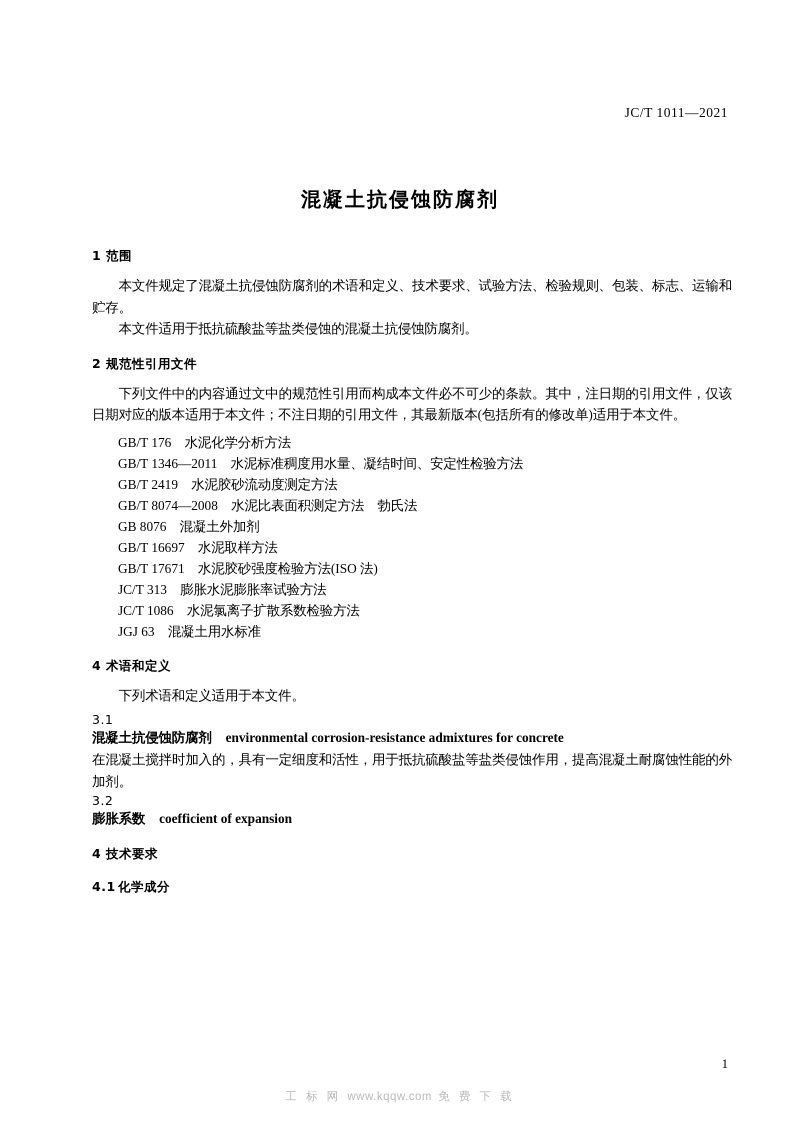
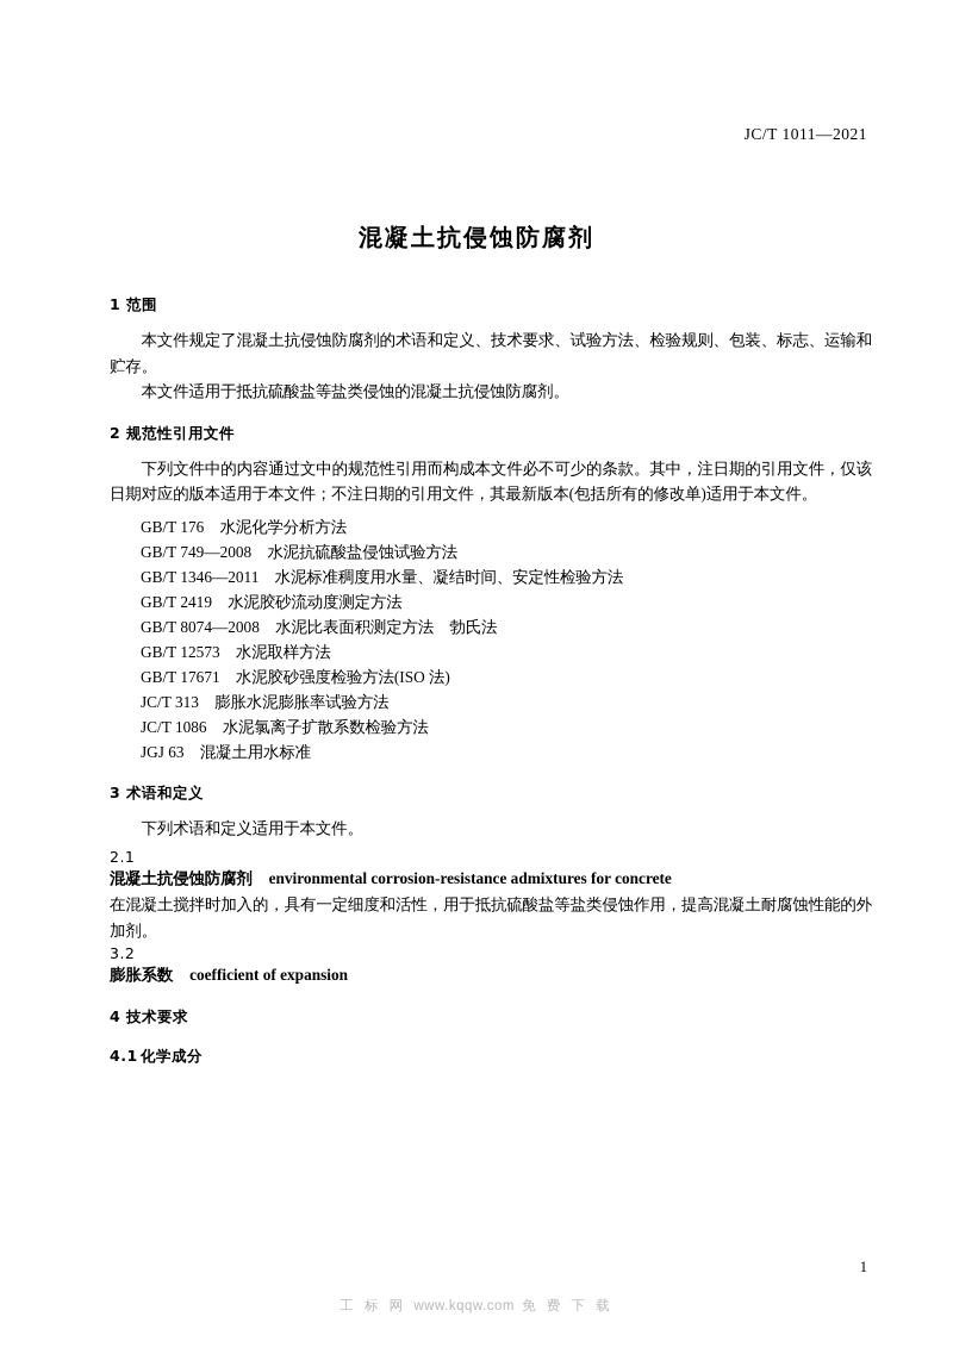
  JC/T 1011—2021
  混凝土抗侵蚀防腐剂
  1 范围
  本文件规定了混凝土抗侵蚀防腐剂的术语和定义、技术要求、试验方法、检验规则、包装、标志、运输和贮存。
  本文件适用于抵抗硫酸盐等盐类侵蚀的混凝土抗侵蚀防腐剂。
  2 规范性引用文件
  下列文件中的内容通过文中的规范性引用而构成本文件必不可少的条款。其中，注日期的引用文件，仅该日期对应的版本适用于本文件；不注日期的引用文件，其最新版本(包括所有的修改单)适用于本文件。
  GB/T 176 水泥化学分析方法
+ GB/T 749—2008 水泥抗硫酸盐侵蚀试验方法
  GB/T 1346—2011 水泥标准稠度用水量、凝结时间、安定性检验方法
  GB/T 2419 水泥胶砂流动度测定方法
  GB/T 8074—2008 水泥比表面积测定方法 勃氏法
- GB 8076 混凝土外加剂
- GB/T 16697 水泥取样方法
+ GB/T 12573 水泥取样方法
  GB/T 17671 水泥胶砂强度检验方法(ISO 法)
  JC/T 313 膨胀水泥膨胀率试验方法
  JC/T 1086 水泥氯离子扩散系数检验方法
  JGJ 63 混凝土用水标准
- 4 术语和定义
+ 3 术语和定义
  下列术语和定义适用于本文件。
- 3.1
+ 2.1
  混凝土抗侵蚀防腐剂 environmental corrosion-resistance admixtures for concrete
  在混凝土搅拌时加入的，具有一定细度和活性，用于抵抗硫酸盐等盐类侵蚀作用，提高混凝土耐腐蚀性能的外加剂。
  3.2
  膨胀系数 coefficient of expansion
  4 技术要求
  4.1 化学成分
  1
  工 标 网 www.kqqw.com 免 费 下 载
